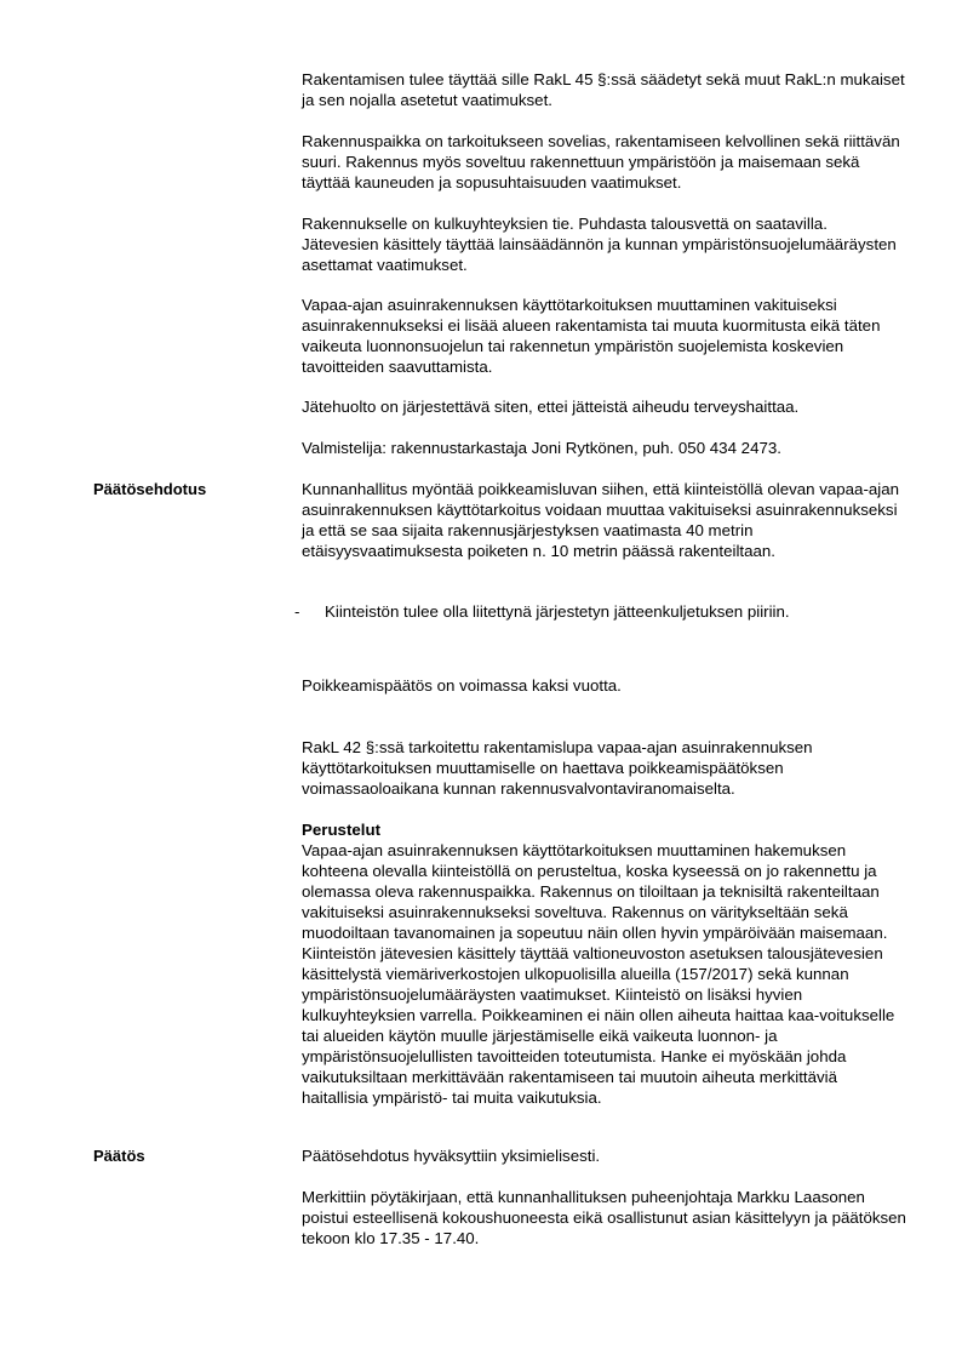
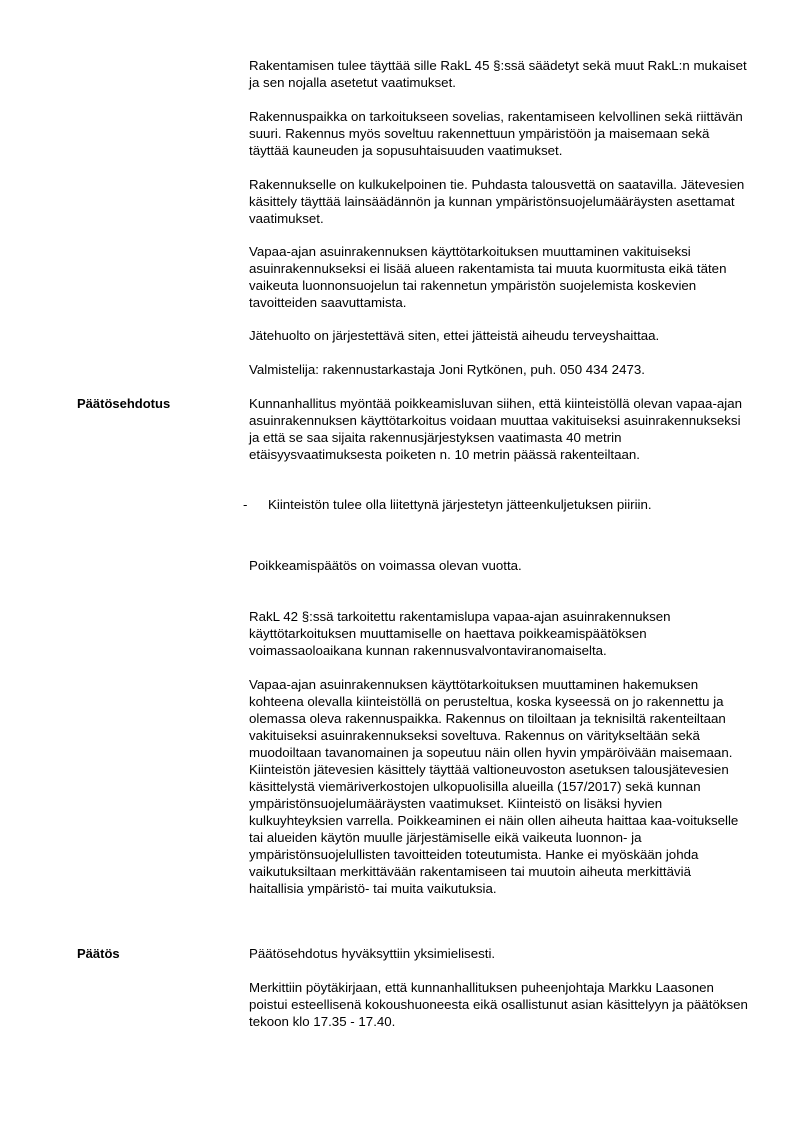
  Rakentamisen tulee täyttää sille RakL 45 §:ssä säädetyt sekä muut RakL:n mukaiset ja sen nojalla asetetut vaatimukset.
  Rakennuspaikka on tarkoitukseen sovelias, rakentamiseen kelvollinen sekä riittävän suuri. Rakennus myös soveltuu rakennettuun ympäristöön ja maisemaan sekä täyttää kauneuden ja sopusuhtaisuuden vaatimukset.
- Rakennukselle on kulkuyhteyksien tie. Puhdasta talousvettä on saatavilla. Jätevesien käsittely täyttää lainsäädännön ja kunnan ympäristönsuojelumääräysten asettamat vaatimukset.
+ Rakennukselle on kulkukelpoinen tie. Puhdasta talousvettä on saatavilla. Jätevesien käsittely täyttää lainsäädännön ja kunnan ympäristönsuojelumääräysten asettamat vaatimukset.
  Vapaa-ajan asuinrakennuksen käyttötarkoituksen muuttaminen vakituiseksi asuinrakennukseksi ei lisää alueen rakentamista tai muuta kuormitusta eikä täten vaikeuta luonnonsuojelun tai rakennetun ympäristön suojelemista koskevien tavoitteiden saavuttamista.
  Jätehuolto on järjestettävä siten, ettei jätteistä aiheudu terveyshaittaa.
  Valmistelija: rakennustarkastaja Joni Rytkönen, puh. 050 434 2473.
  Päätösehdotus
  Kunnanhallitus myöntää poikkeamisluvan siihen, että kiinteistöllä olevan vapaa-ajan asuinrakennuksen käyttötarkoitus voidaan muuttaa vakituiseksi asuinrakennukseksi ja että se saa sijaita rakennusjärjestyksen vaatimasta 40 metrin etäisyysvaatimuksesta poiketen n. 10 metrin päässä rakenteiltaan.
  -
  Kiinteistön tulee olla liitettynä järjestetyn jätteenkuljetuksen piiriin.
- Poikkeamispäätös on voimassa kaksi vuotta.
+ Poikkeamispäätös on voimassa olevan vuotta.
  RakL 42 §:ssä tarkoitettu rakentamislupa vapaa-ajan asuinrakennuksen käyttötarkoituksen muuttamiselle on haettava poikkeamispäätöksen voimassaoloaikana kunnan rakennusvalvontaviranomaiselta.
- Perustelut
  Vapaa-ajan asuinrakennuksen käyttötarkoituksen muuttaminen hakemuksen kohteena olevalla kiinteistöllä on perusteltua, koska kyseessä on jo rakennettu ja olemassa oleva rakennuspaikka. Rakennus on tiloiltaan ja teknisiltä rakenteiltaan vakituiseksi asuinrakennukseksi soveltuva. Rakennus on väritykseltään sekä muodoiltaan tavanomainen ja sopeutuu näin ollen hyvin ympäröivään maisemaan. Kiinteistön jätevesien käsittely täyttää valtioneuvoston asetuksen talousjätevesien käsittelystä viemäriverkostojen ulkopuolisilla alueilla (157/2017) sekä kunnan ympäristönsuojelumääräysten vaatimukset. Kiinteistö on lisäksi hyvien kulkuyhteyksien varrella. Poikkeaminen ei näin ollen aiheuta haittaa kaa-voitukselle tai alueiden käytön muulle järjestämiselle eikä vaikeuta luonnon- ja ympäristönsuojelullisten tavoitteiden toteutumista. Hanke ei myöskään johda vaikutuksiltaan merkittävään rakentamiseen tai muutoin aiheuta merkittäviä haitallisia ympäristö- tai muita vaikutuksia.
  Päätös
  Päätösehdotus hyväksyttiin yksimielisesti.
  Merkittiin pöytäkirjaan, että kunnanhallituksen puheenjohtaja Markku Laasonen poistui esteellisenä kokoushuoneesta eikä osallistunut asian käsittelyyn ja päätöksen tekoon klo 17.35 - 17.40.
